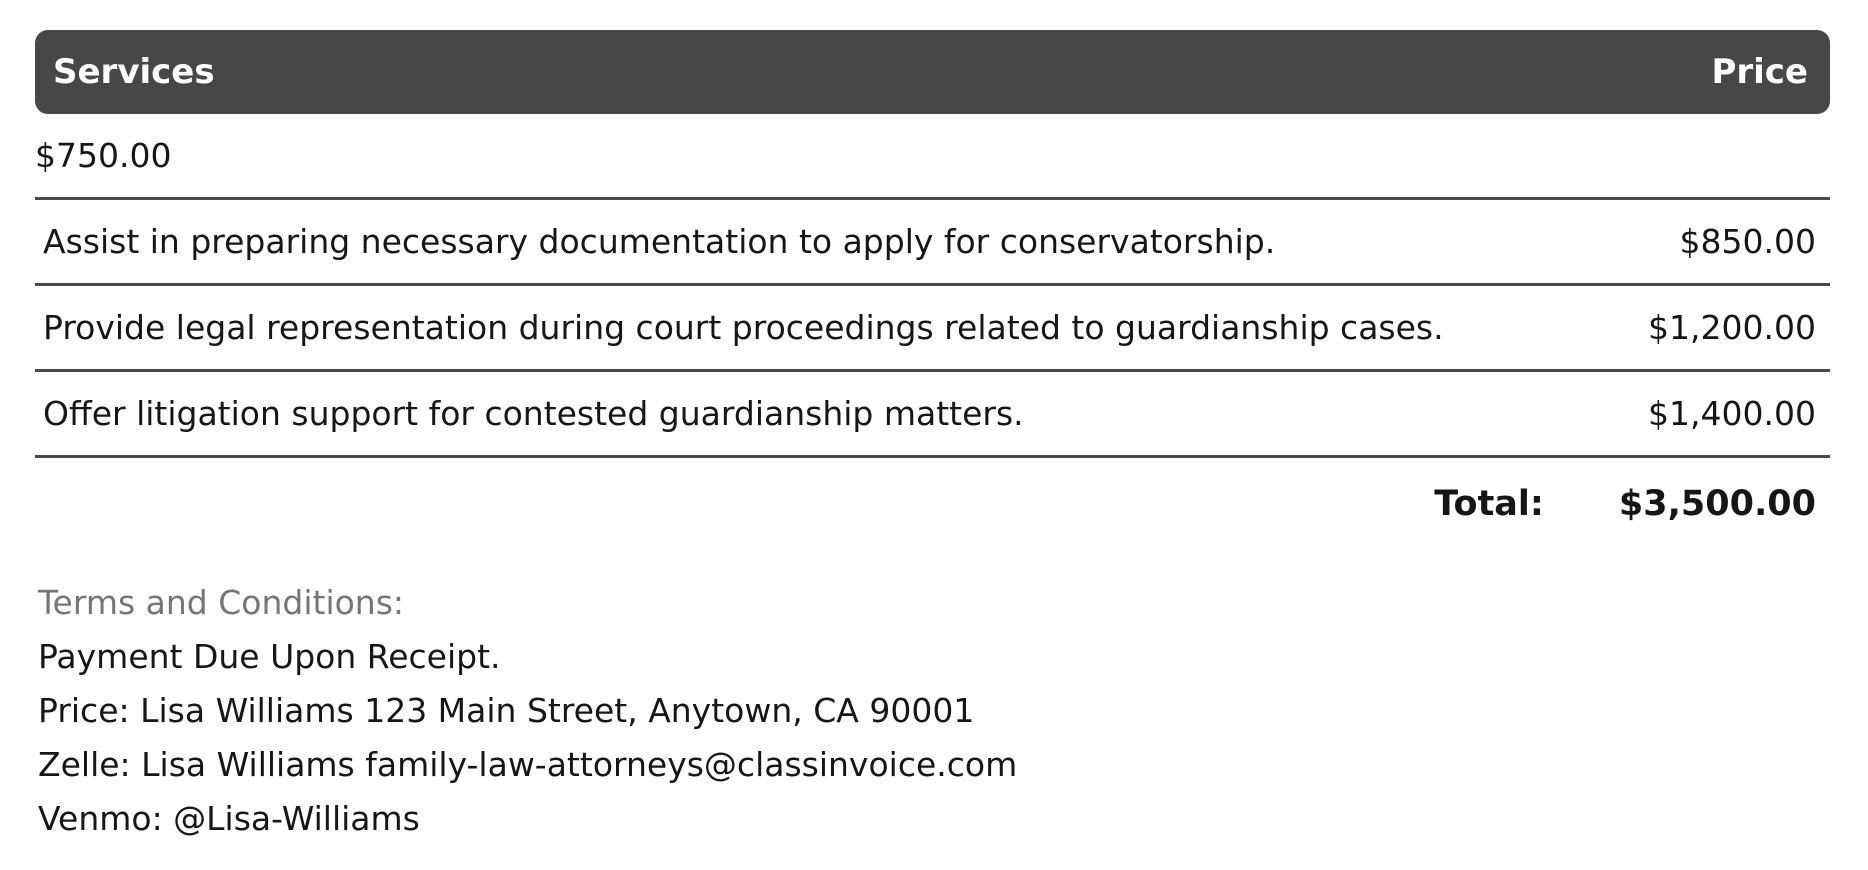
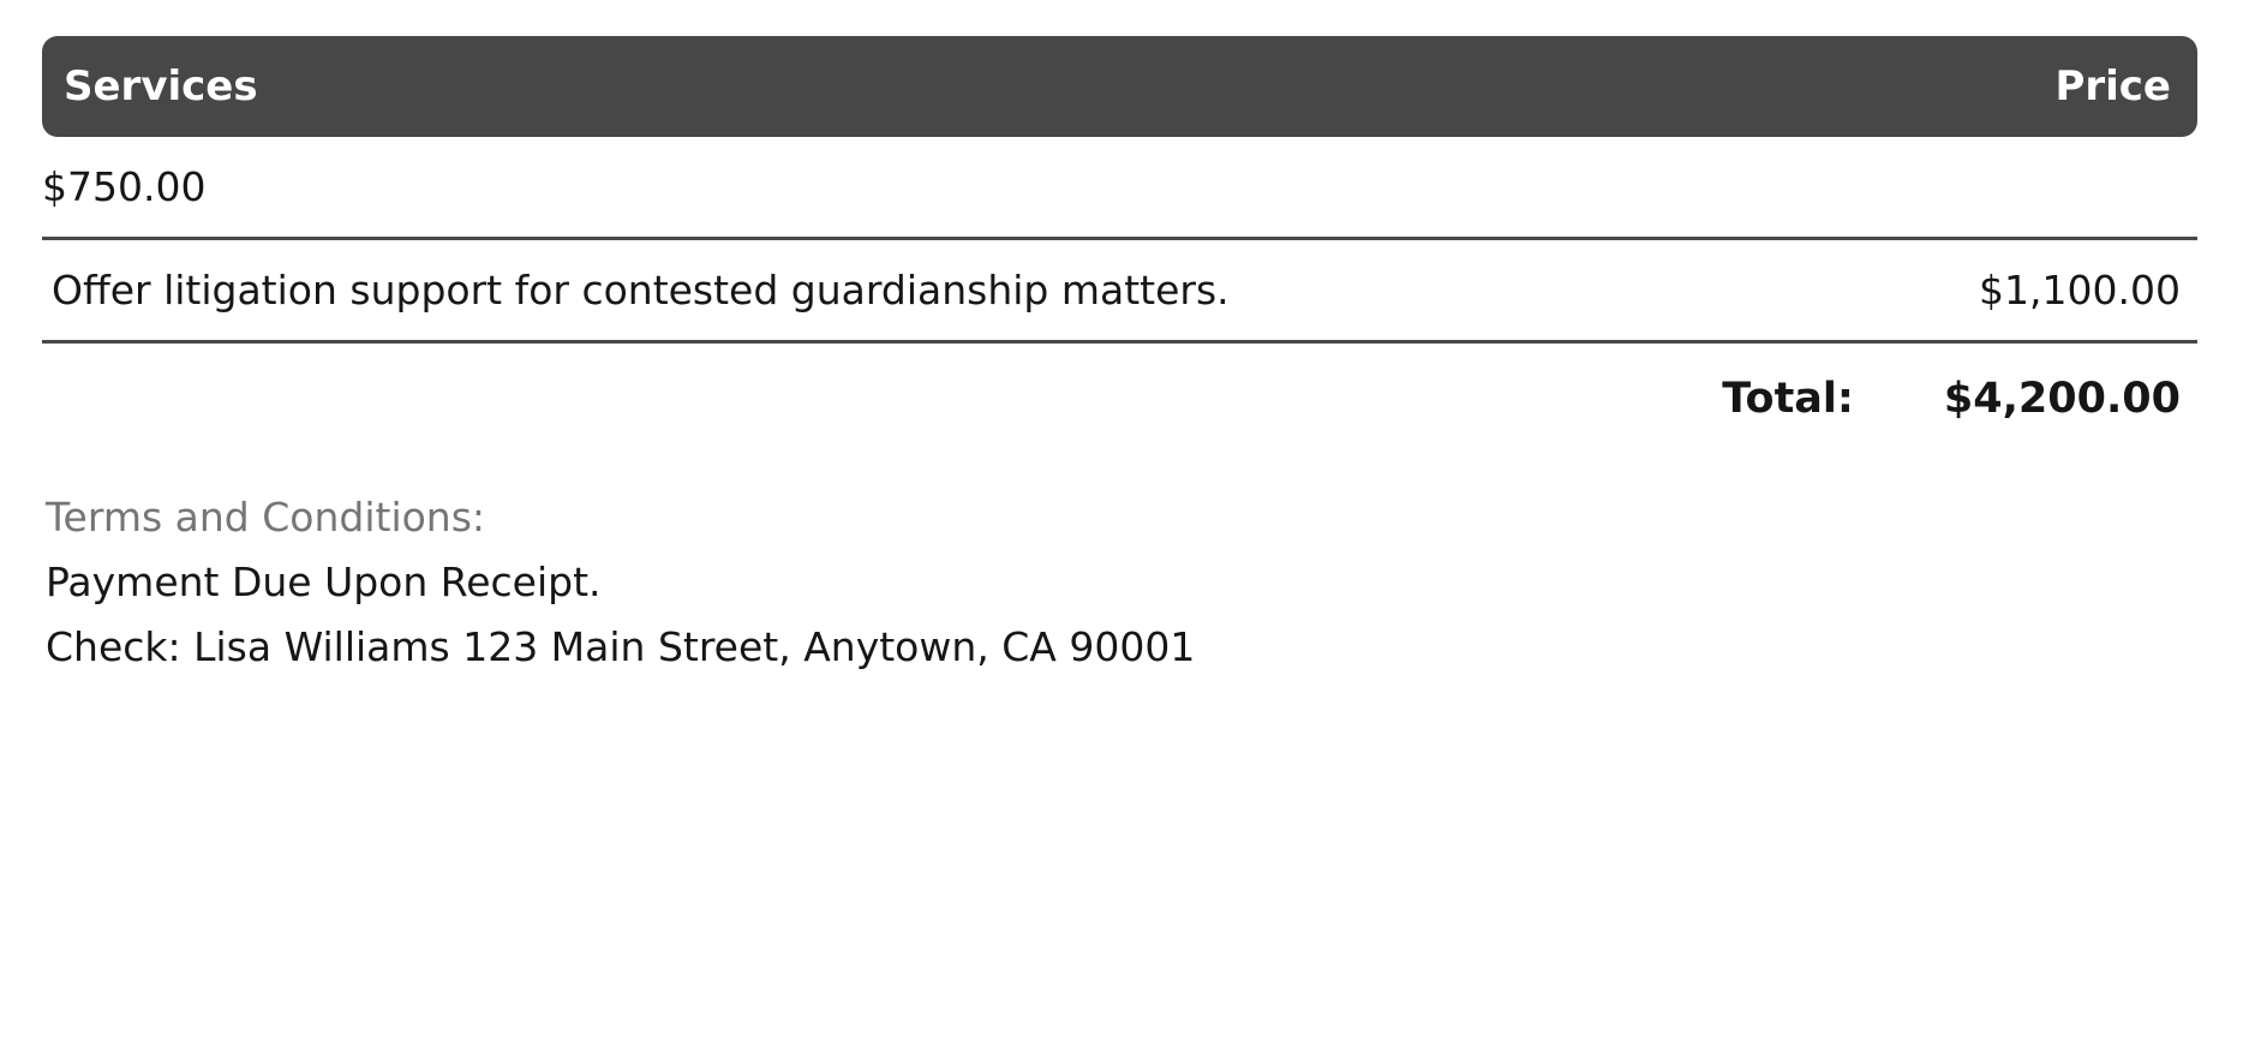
  Services
  Price
  $750.00
- Assist in preparing necessary documentation to apply for conservatorship.
- $850.00
- Provide legal representation during court proceedings related to guardianship cases.
- $1,200.00
  Offer litigation support for contested guardianship matters.
- $1,400.00
+ $1,100.00
  Total:
- $3,500.00
+ $4,200.00
  Terms and Conditions:
  Payment Due Upon Receipt.
- Price: Lisa Williams 123 Main Street, Anytown, CA 90001
+ Check: Lisa Williams 123 Main Street, Anytown, CA 90001
- Zelle: Lisa Williams family-law-attorneys@classinvoice.com
- Venmo: @Lisa-Williams
